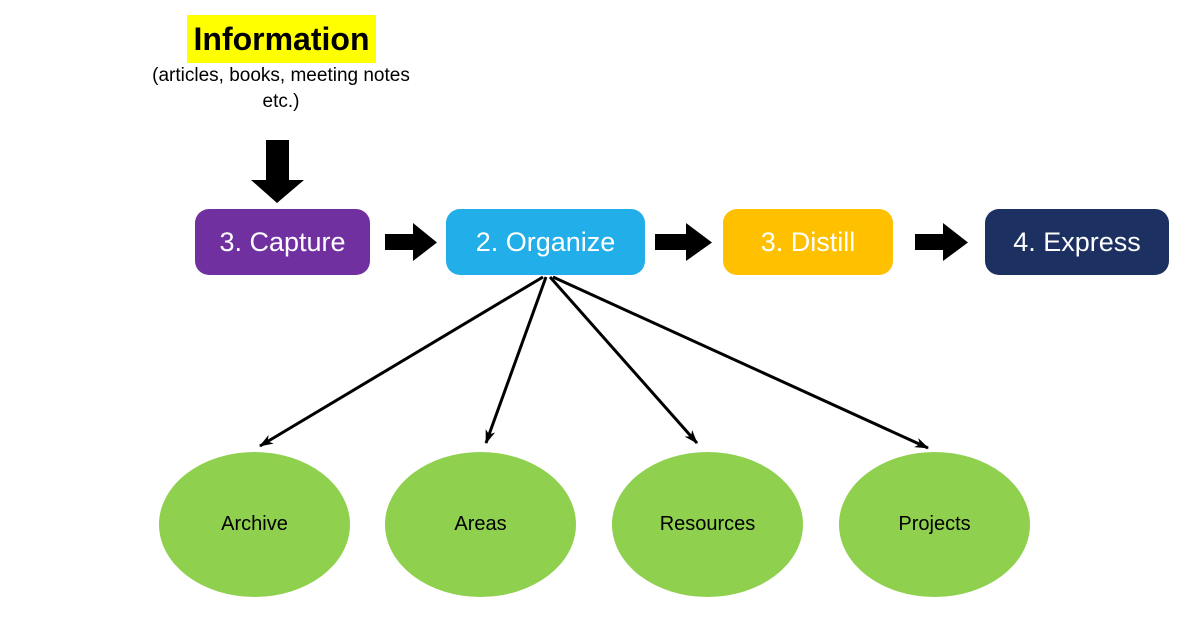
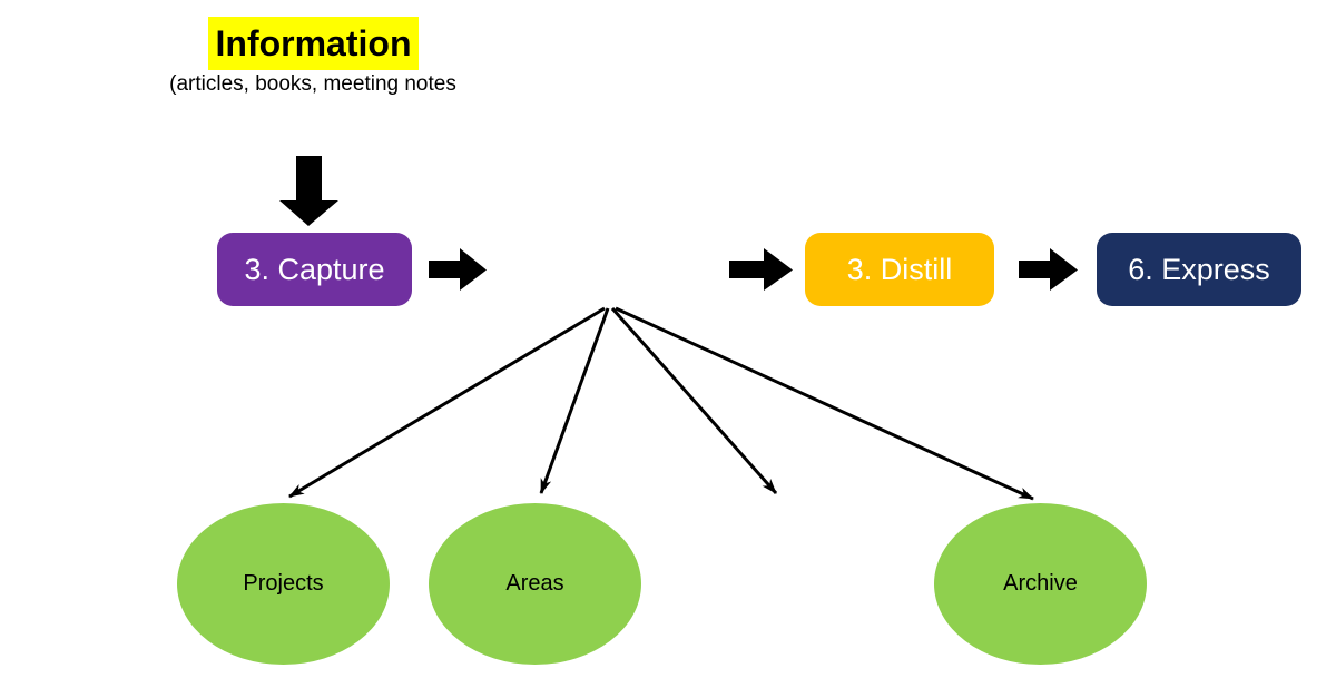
  Information
  (articles, books, meeting notes
- etc.)
  3. Capture
- 2. Organize
  3. Distill
- 4. Express
+ 6. Express
- Archive
+ Projects
  Areas
- Resources
- Projects
+ Archive
